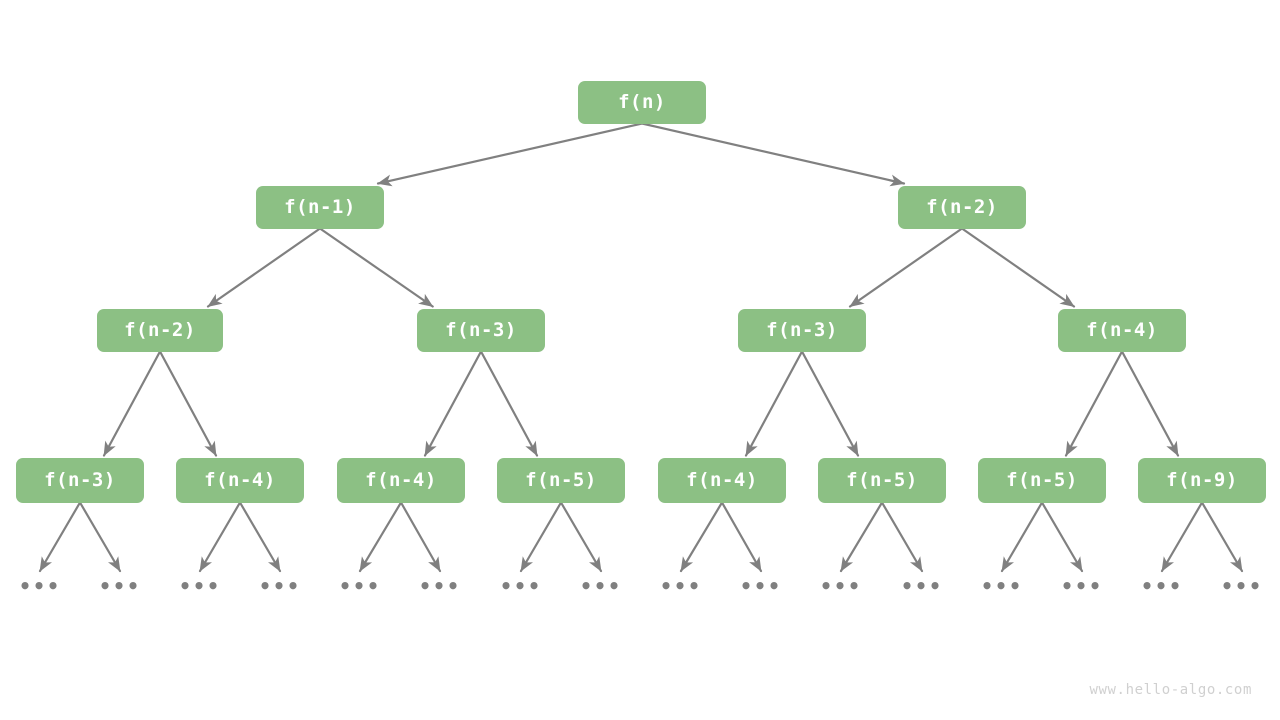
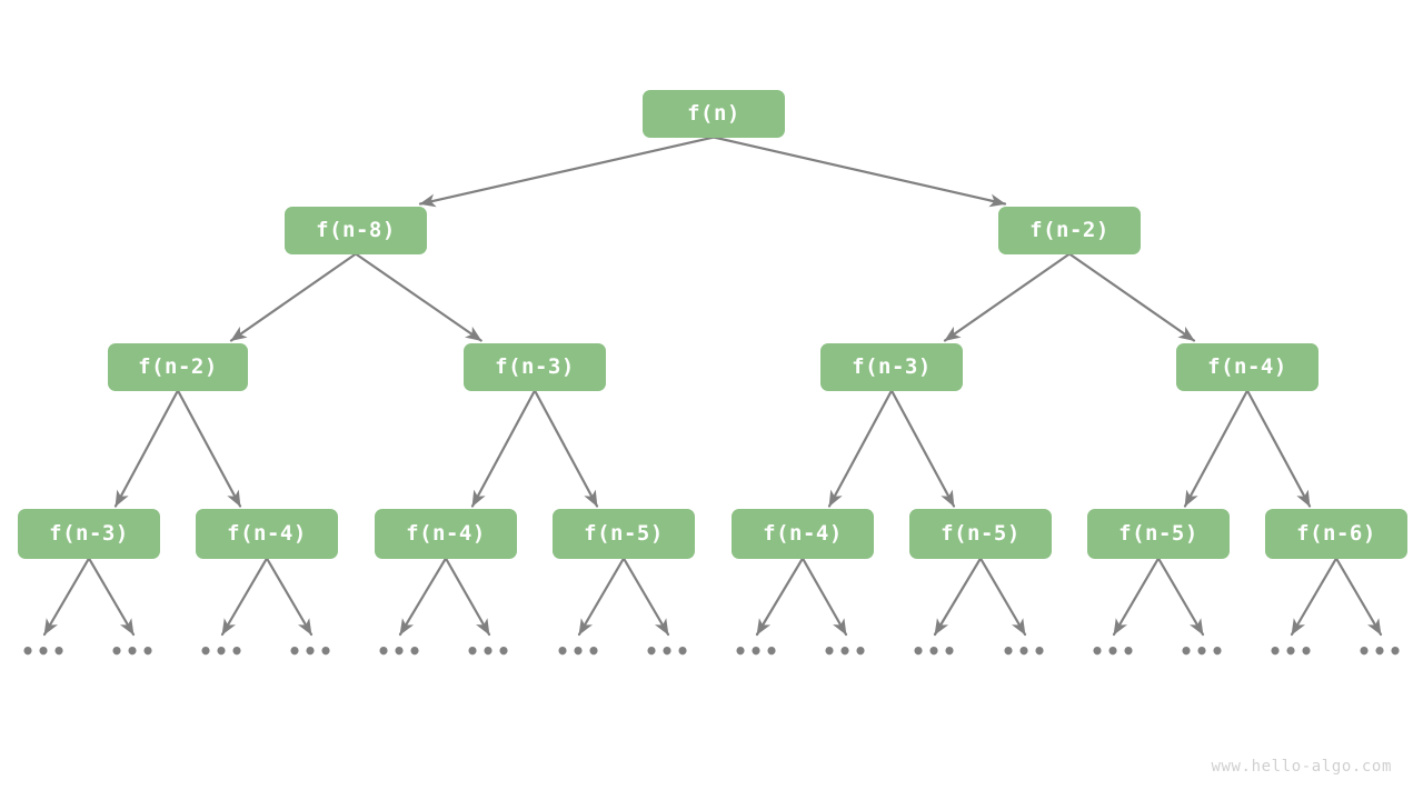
  f(n)
- f(n-1)
+ f(n-8)
  f(n-2)
  f(n-2)
  f(n-3)
  f(n-3)
  f(n-4)
  f(n-3)
  f(n-4)
  f(n-4)
  f(n-5)
  f(n-4)
  f(n-5)
  f(n-5)
- f(n-9)
+ f(n-6)
  •••
  •••
  •••
  •••
  •••
  •••
  •••
  •••
  •••
  •••
  •••
  •••
  •••
  •••
  •••
  •••
  www.hello-algo.com
